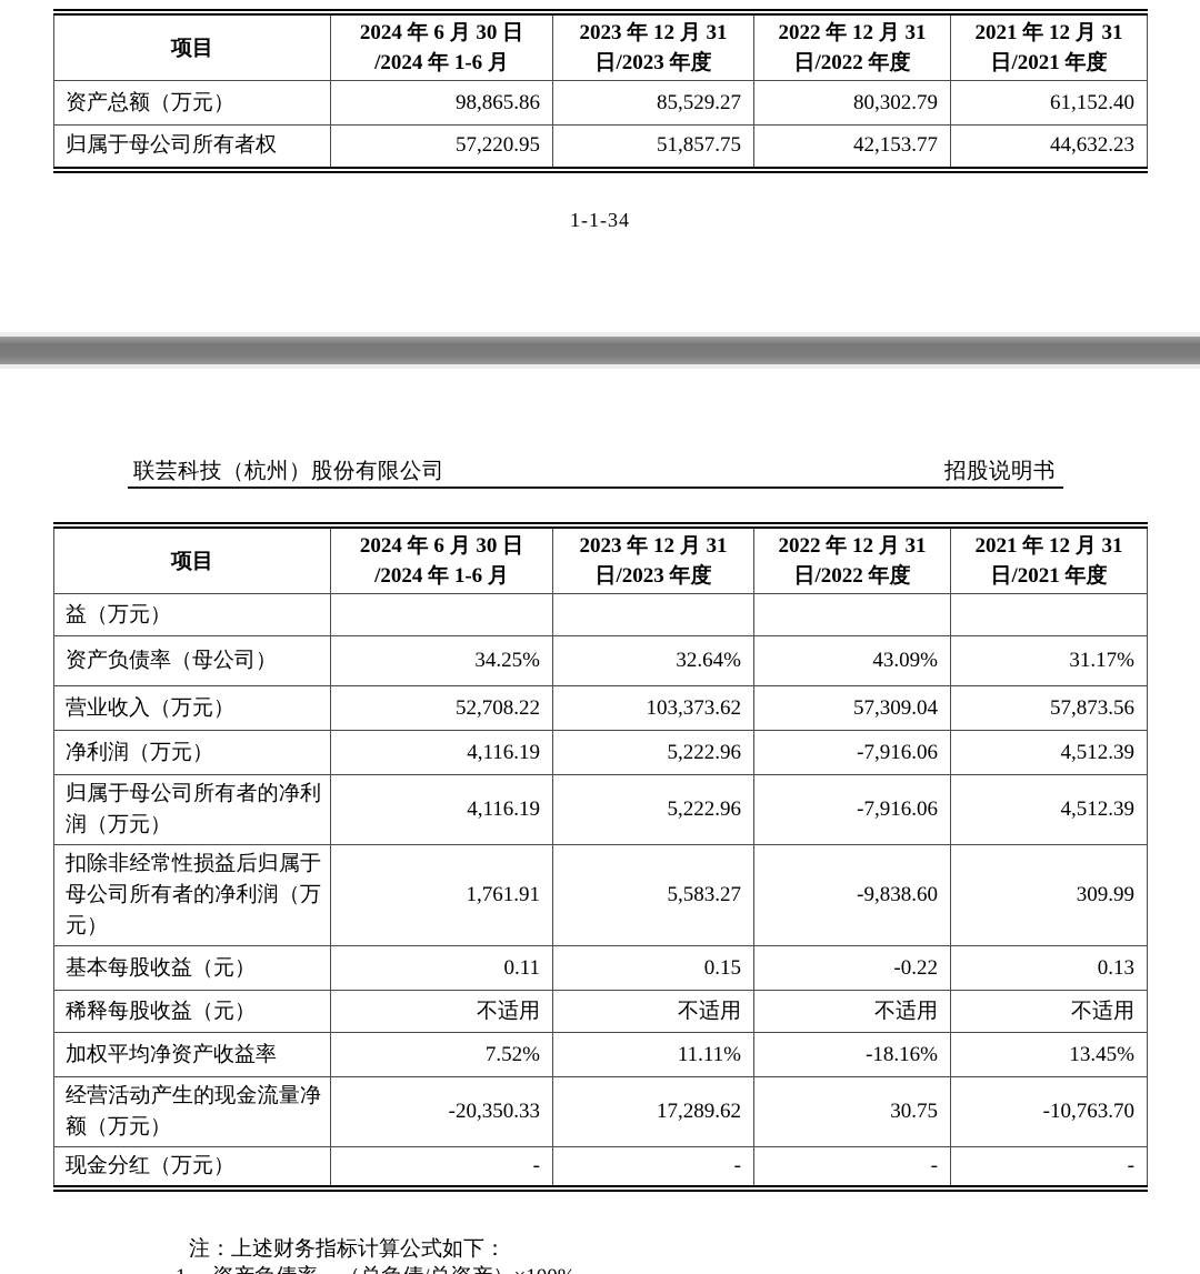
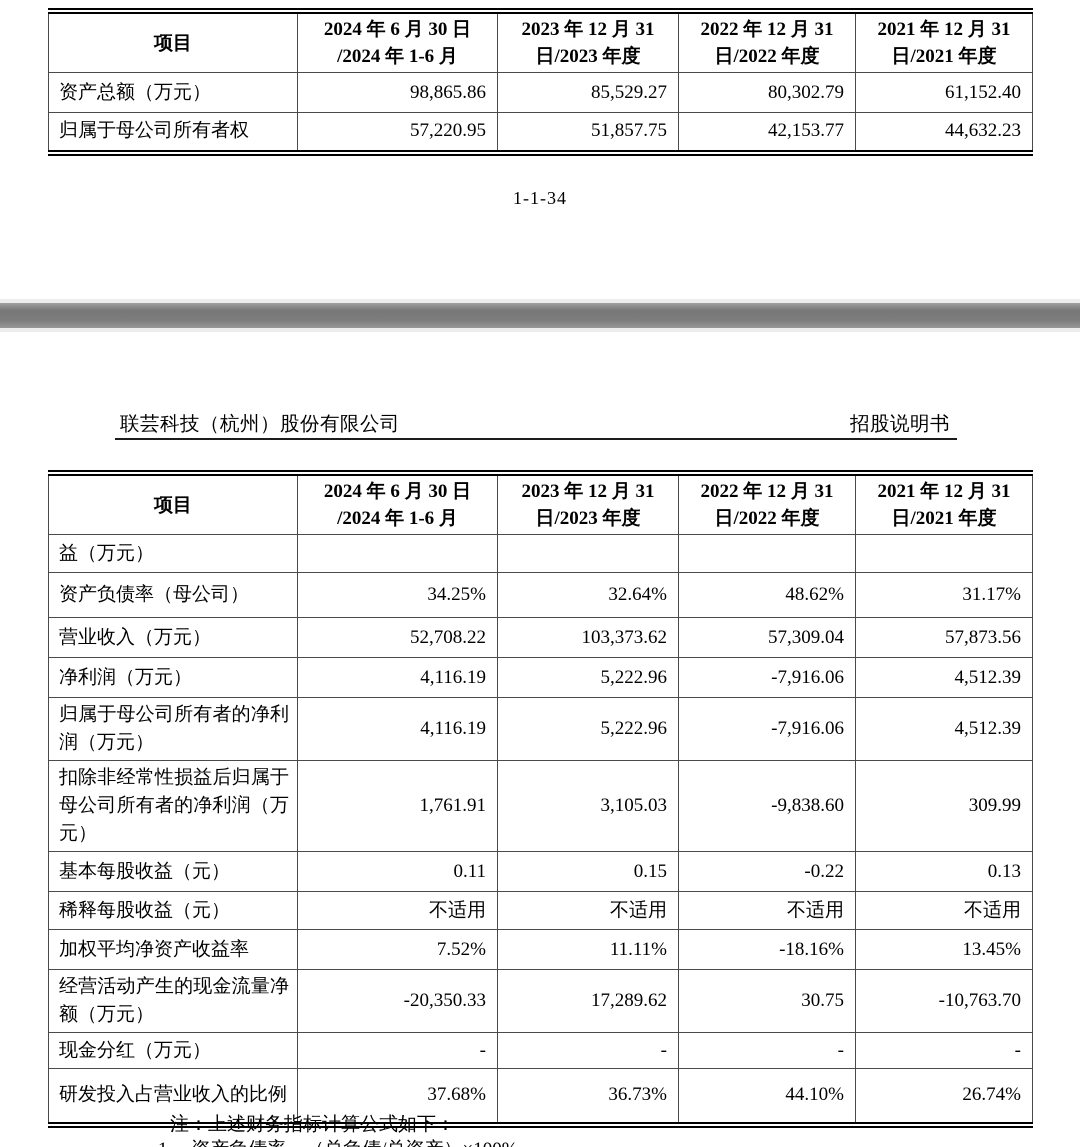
  项目	2024 年 6 月 30 日 /2024 年 1-6 月	2023 年 12 月 31 日/2023 年度	2022 年 12 月 31 日/2022 年度	2021 年 12 月 31 日/2021 年度
  资产总额（万元）	98,865.86	85,529.27	80,302.79	61,152.40
  归属于母公司所有者权	57,220.95	51,857.75	42,153.77	44,632.23
  1-1-34
  联芸科技（杭州）股份有限公司
  招股说明书
  项目	2024 年 6 月 30 日 /2024 年 1-6 月	2023 年 12 月 31 日/2023 年度	2022 年 12 月 31 日/2022 年度	2021 年 12 月 31 日/2021 年度
  益（万元）
- 资产负债率（母公司）	34.25%	32.64%	43.09%	31.17%
+ 资产负债率（母公司）	34.25%	32.64%	48.62%	31.17%
  营业收入（万元）	52,708.22	103,373.62	57,309.04	57,873.56
  净利润（万元）	4,116.19	5,222.96	-7,916.06	4,512.39
  归属于母公司所有者的净利润（万元）	4,116.19	5,222.96	-7,916.06	4,512.39
- 扣除非经常性损益后归属于母公司所有者的净利润（万元）	1,761.91	5,583.27	-9,838.60	309.99
+ 扣除非经常性损益后归属于母公司所有者的净利润（万元）	1,761.91	3,105.03	-9,838.60	309.99
  基本每股收益（元）	0.11	0.15	-0.22	0.13
  稀释每股收益（元）	不适用	不适用	不适用	不适用
  加权平均净资产收益率	7.52%	11.11%	-18.16%	13.45%
  经营活动产生的现金流量净额（万元）	-20,350.33	17,289.62	30.75	-10,763.70
  现金分红（万元）	-	-	-	-
+ 研发投入占营业收入的比例	37.68%	36.73%	44.10%	26.74%
  注：上述财务指标计算公式如下：
